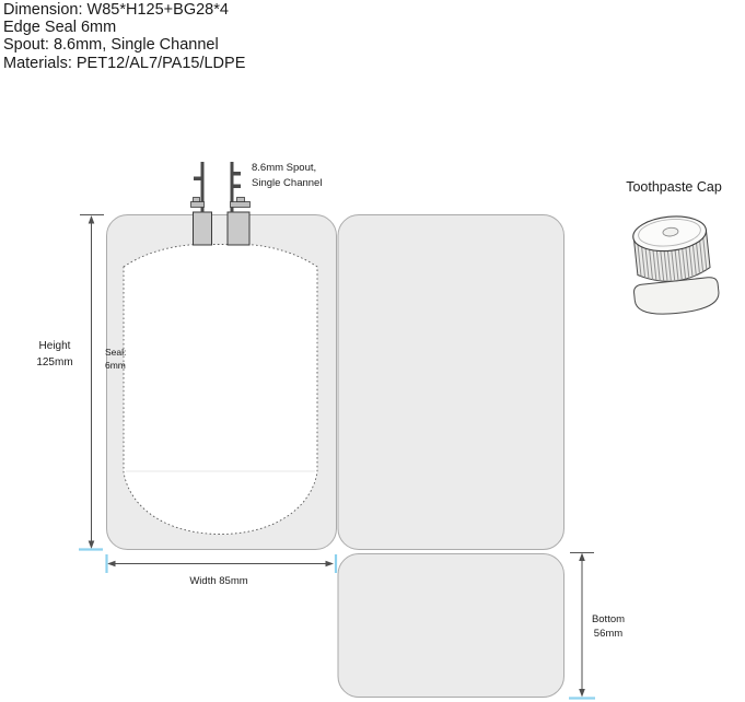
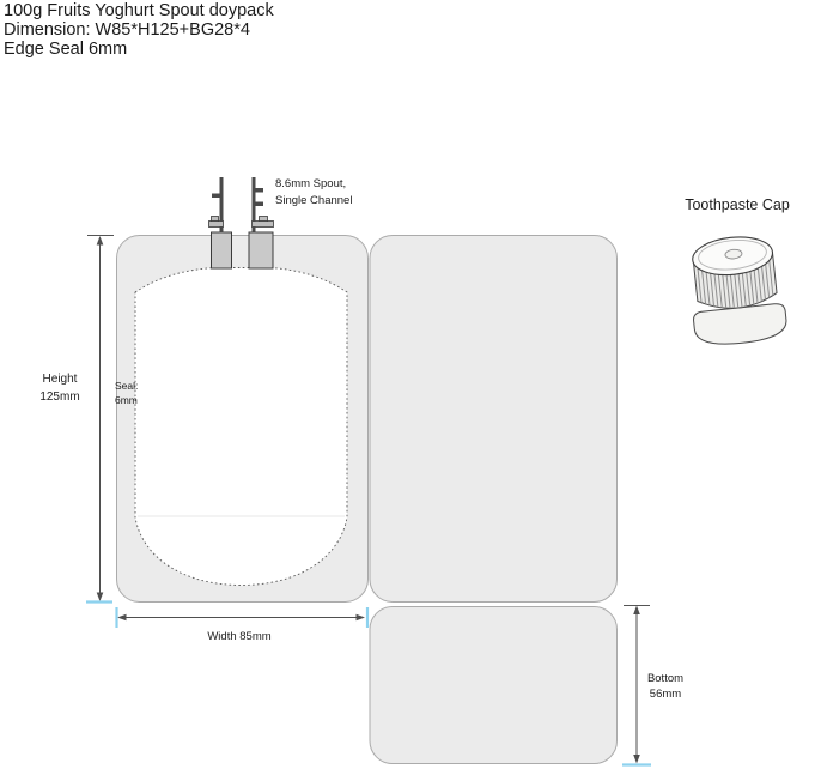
+ 100g Fruits Yoghurt Spout doypack
  Dimension: W85*H125+BG28*4
  Edge Seal 6mm
- Spout: 8.6mm, Single Channel
- Materials: PET12/AL7/PA15/LDPE
  8.6mm Spout,
  Single Channel
  Height
  125mm
  Seal:
  6mm
  Width 85mm
  Bottom
  56mm
  Toothpaste Cap
